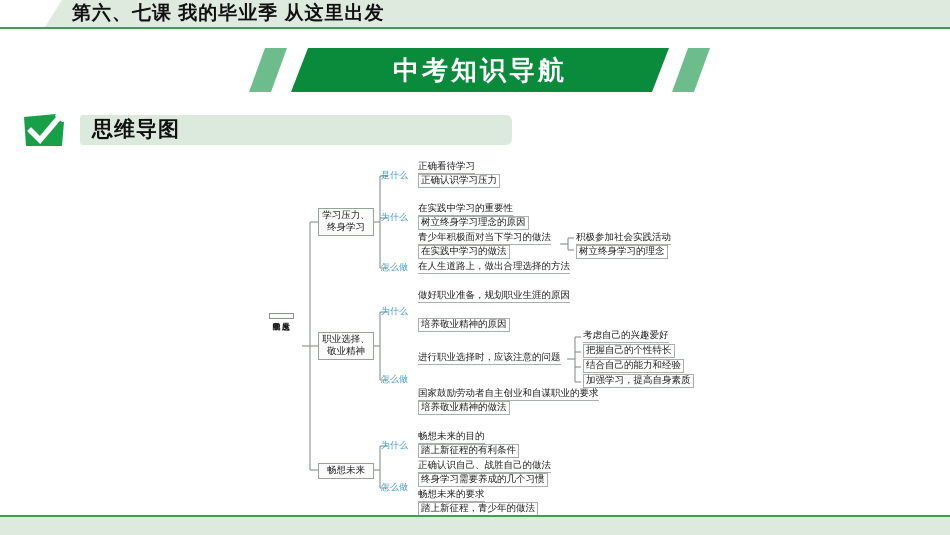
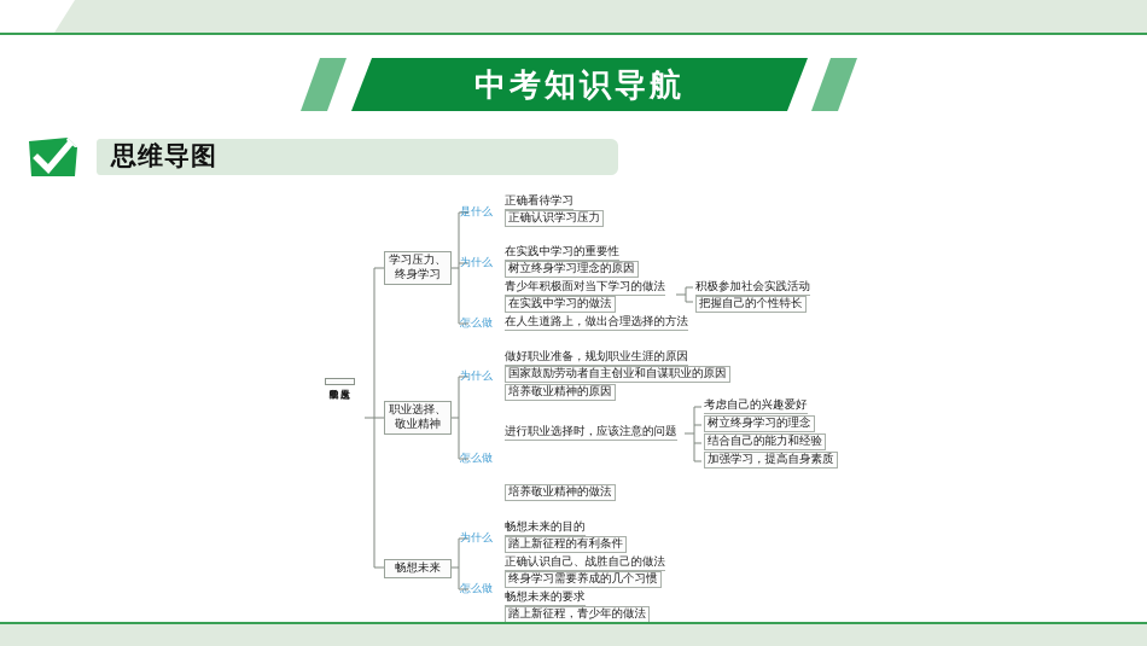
- 第六、七课 我的毕业季 从这里出发
  中考知识导航
  思维导图
  学习压力、
  终身学习
  职业选择、
  敬业精神
  畅想未来
  是什么
  为什么
  怎么做
  正确看待学习
  正确认识学习压力
  在实践中学习的重要性
  树立终身学习理念的原因
  青少年积极面对当下学习的做法
  在实践中学习的做法
  积极参加社会实践活动
- 树立终身学习的理念
+ 把握自己的个性特长
  在人生道路上，做出合理选择的方法
  为什么
  怎么做
  做好职业准备，规划职业生涯的原因
+ 国家鼓励劳动者自主创业和自谋职业的原因
  培养敬业精神的原因
  进行职业选择时，应该注意的问题
  考虑自己的兴趣爱好
- 把握自己的个性特长
+ 树立终身学习的理念
  结合自己的能力和经验
  加强学习，提高自身素质
- 国家鼓励劳动者自主创业和自谋职业的要求
  培养敬业精神的做法
  为什么
  怎么做
  畅想未来的目的
  踏上新征程的有利条件
  正确认识自己、战胜自己的做法
  终身学习需要养成的几个习惯
  畅想未来的要求
  踏上新征程，青少年的做法
